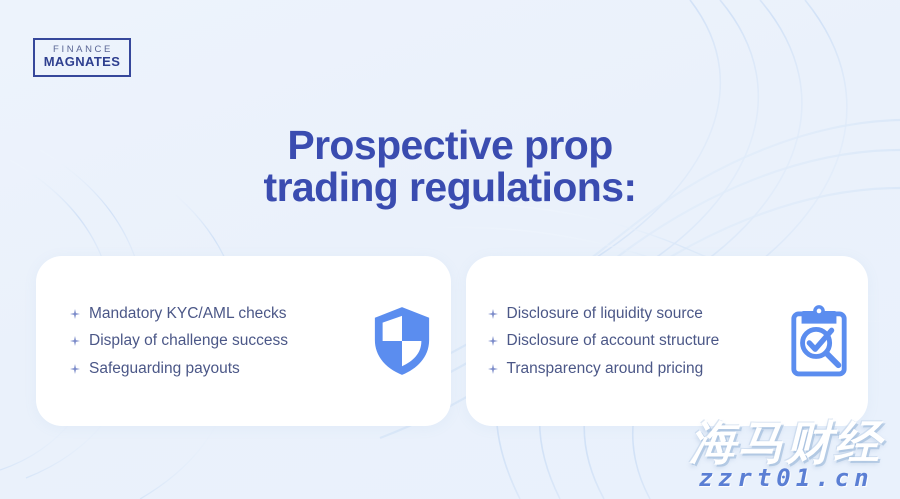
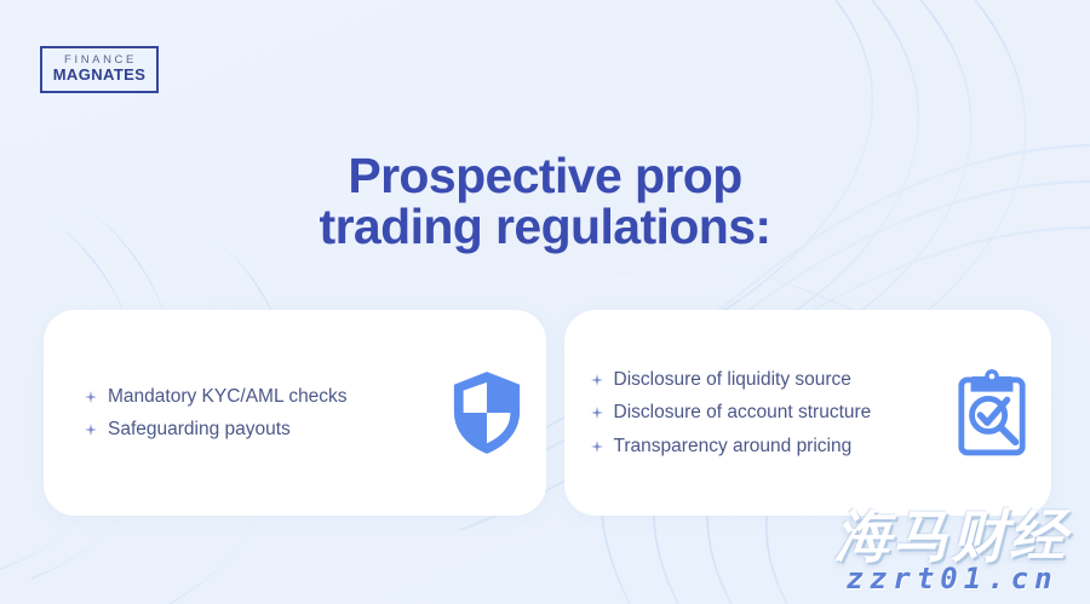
  FINANCE
  MAGNATES
  Prospective prop
  trading regulations:
  Mandatory KYC/AML checks
- Display of challenge success
  Safeguarding payouts
  Disclosure of liquidity source
  Disclosure of account structure
  Transparency around pricing
  海马财经
  zzrt01.cn
